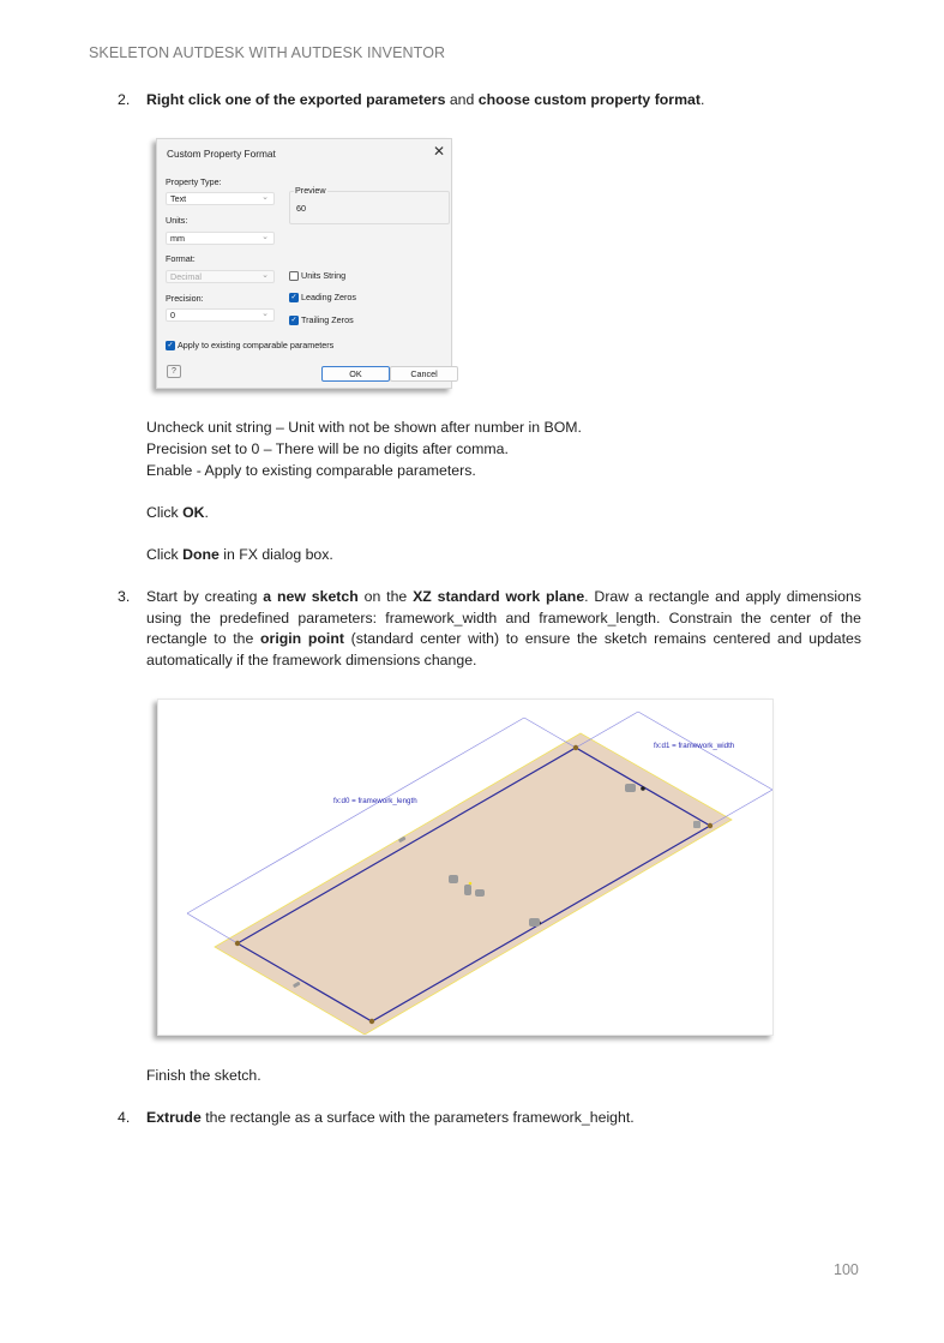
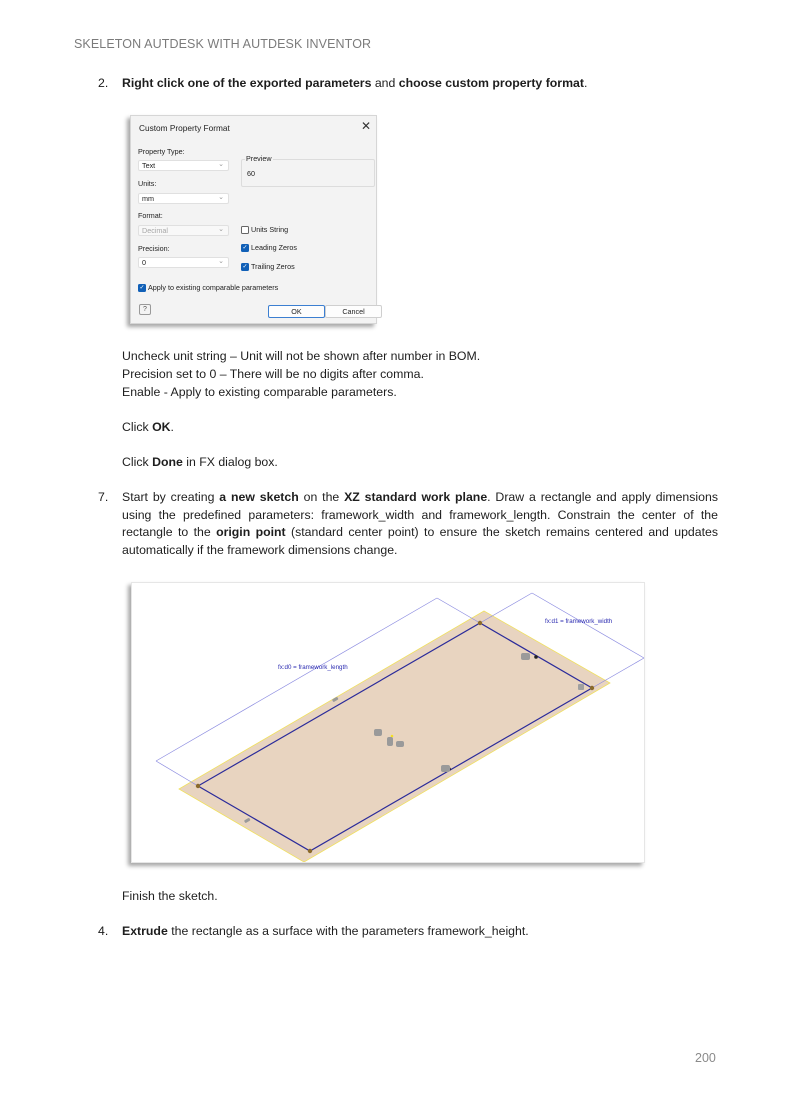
  SKELETON AUTDESK WITH AUTDESK INVENTOR
  2.
  Right click one of the exported parameters and choose custom property format.
  Custom Property Format
  ✕
  Property Type:
  Text
  Preview
  60
  Units:
  mm
  Format:
  Decimal
  Precision:
  0
  Units String
  Leading Zeros
  Trailing Zeros
  Apply to existing comparable parameters
  OK
  Cancel
- Uncheck unit string – Unit with not be shown after number in BOM.
+ Uncheck unit string – Unit will not be shown after number in BOM.
  Precision set to 0 – There will be no digits after comma.
  Enable - Apply to existing comparable parameters.
  Click OK.
  Click Done in FX dialog box.
- 3.
+ 7.
- Start by creating a new sketch on the XZ standard work plane. Draw a rectangle and apply dimensions using the predefined parameters: framework_width and framework_length. Constrain the center of the rectangle to the origin point (standard center with) to ensure the sketch remains centered and updates automatically if the framework dimensions change.
+ Start by creating a new sketch on the XZ standard work plane. Draw a rectangle and apply dimensions using the predefined parameters: framework_width and framework_length. Constrain the center of the rectangle to the origin point (standard center point) to ensure the sketch remains centered and updates automatically if the framework dimensions change.
  Finish the sketch.
  4.
  Extrude the rectangle as a surface with the parameters framework_height.
- 100
+ 200
